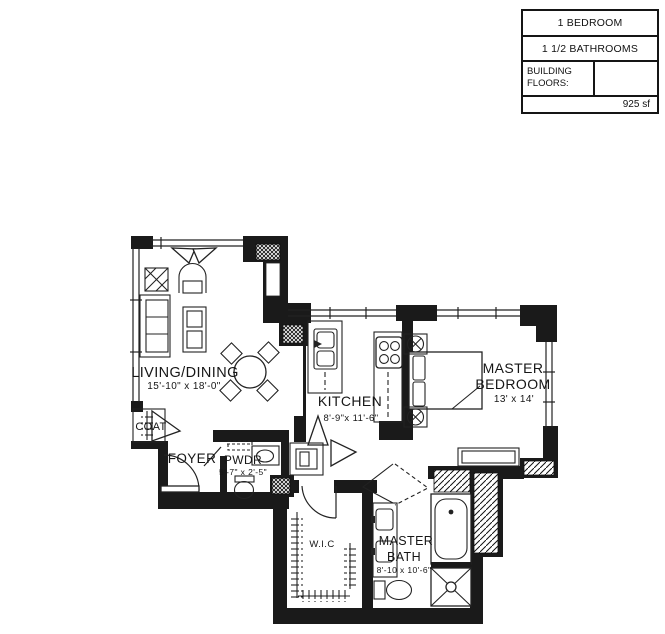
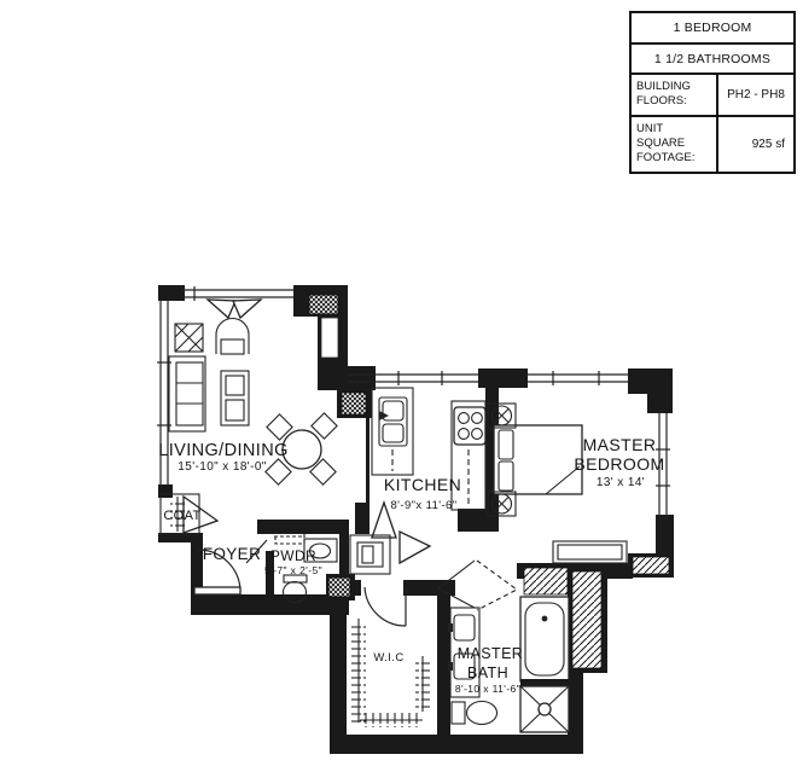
  1 BEDROOM
  1 1/2 BATHROOMS
  BUILDING
  FLOORS:
+ PH2 - PH8
+ UNIT SQUARE
+ FOOTAGE:
  925 sf
  LIVING/DINING
  15'-10" x 18'-0"
  KITCHEN
  8'-9"x 11'-6"
  MASTER
  BEDROOM
  13' x 14'
  COAT
  FOYER
  PWDR
  5'-7" x 2'-5"
  W.I.C
  MASTER
  BATH
- 8'-10 x 10'-6"
+ 8'-10 x 11'-6"
